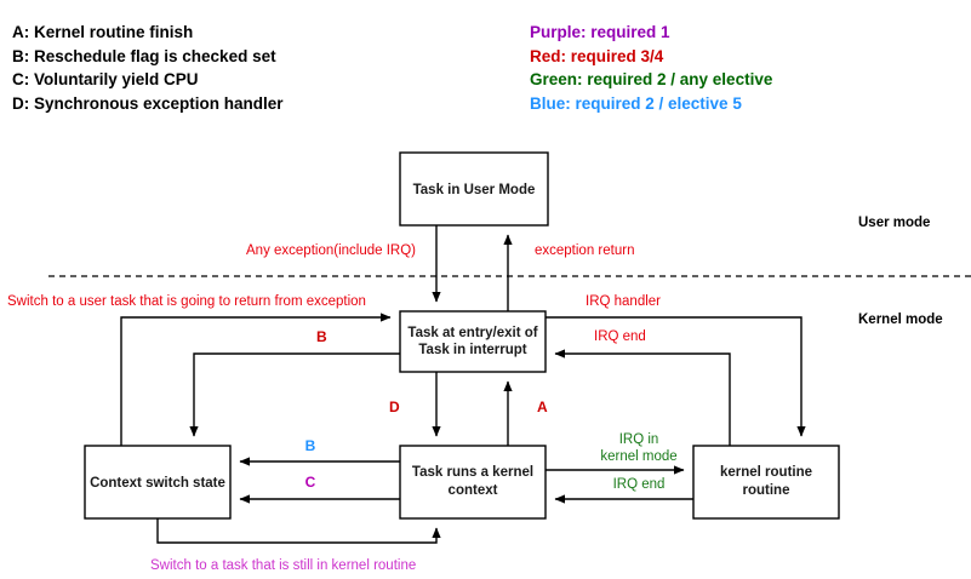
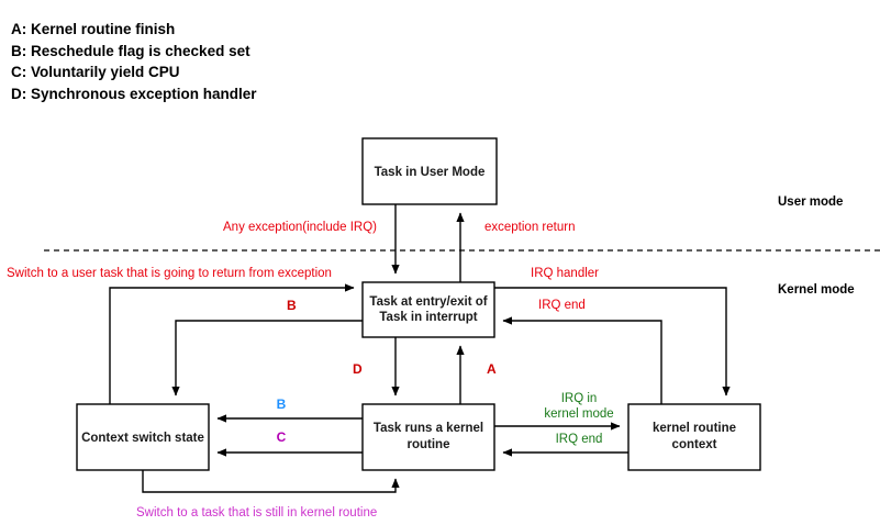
  A: Kernel routine finish
  B: Reschedule flag is checked set
  C: Voluntarily yield CPU
  D: Synchronous exception handler
- Purple: required 1
- Red: required 3/4
- Green: required 2 / any elective
- Blue: required 2 / elective 5
  User mode
  Kernel mode
  Task in User Mode
  Task at entry/exit of
  Task in interrupt
  Context switch state
  Task runs a kernel
- context
+ routine
  kernel routine
- routine
+ context
  Any exception(include IRQ)
  exception return
  Switch to a user task that is going to return from exception
  B
  D
  A
  IRQ handler
  IRQ end
  IRQ in
  kernel mode
  IRQ end
  B
  C
  Switch to a task that is still in kernel routine
